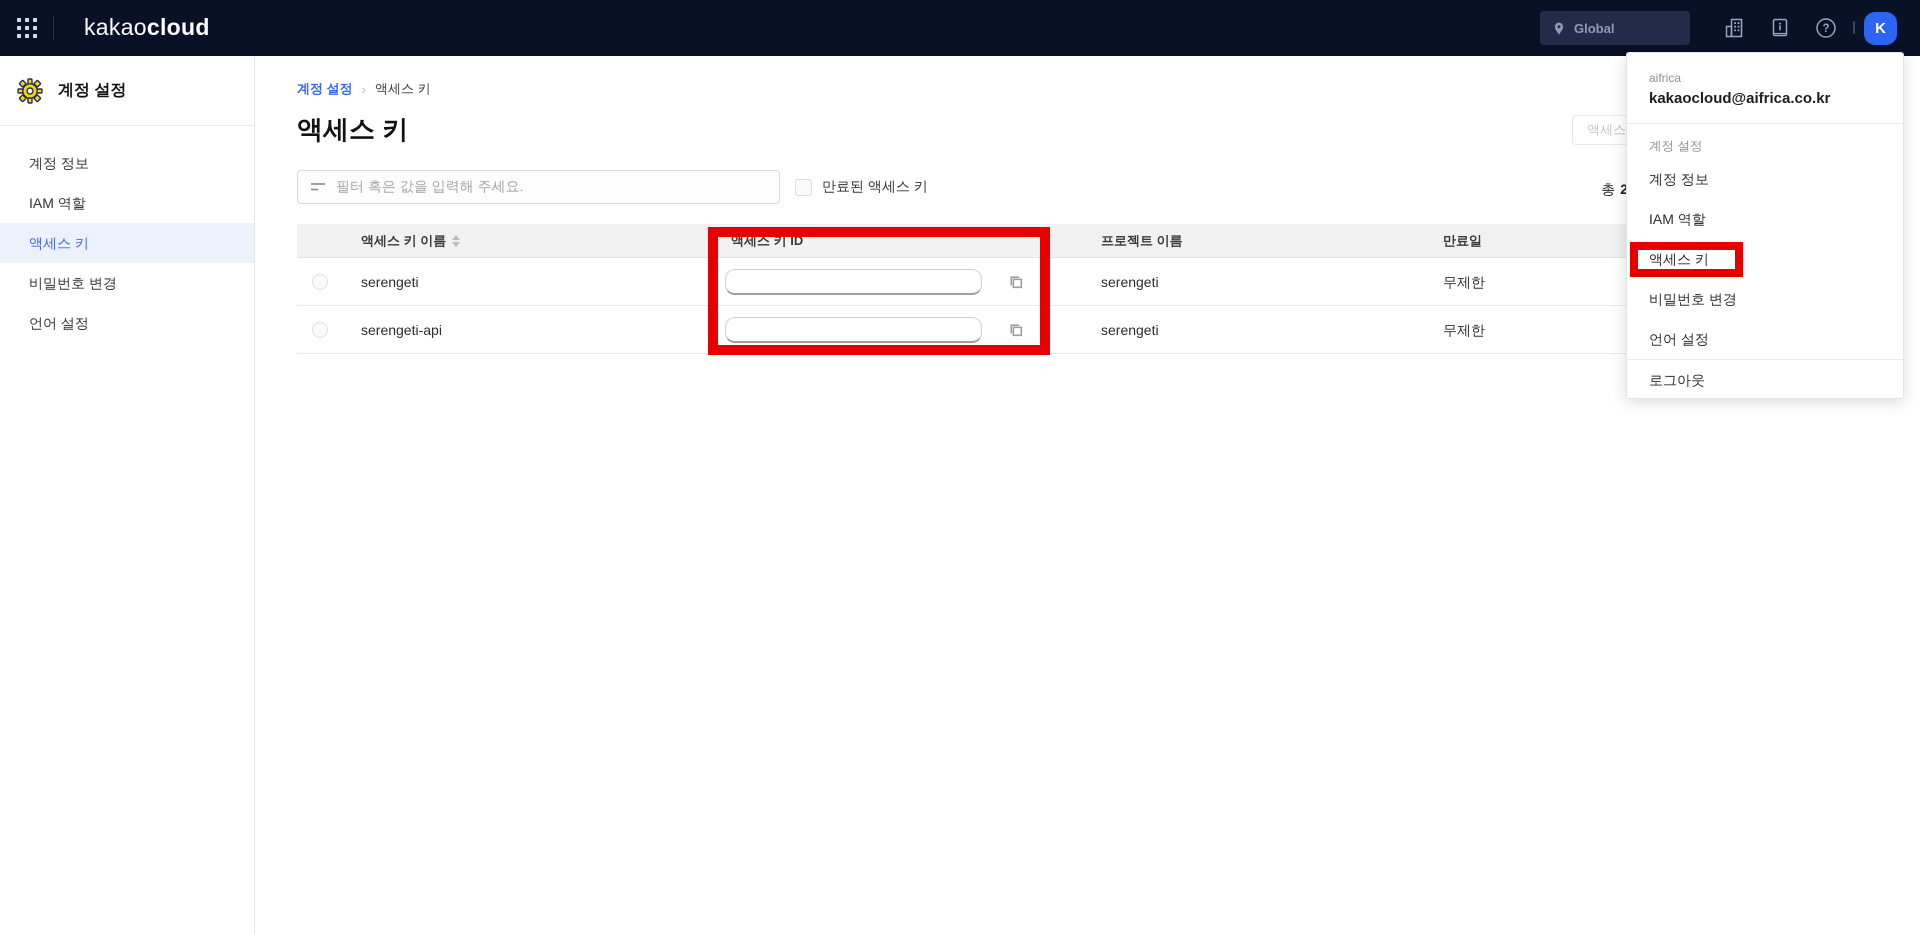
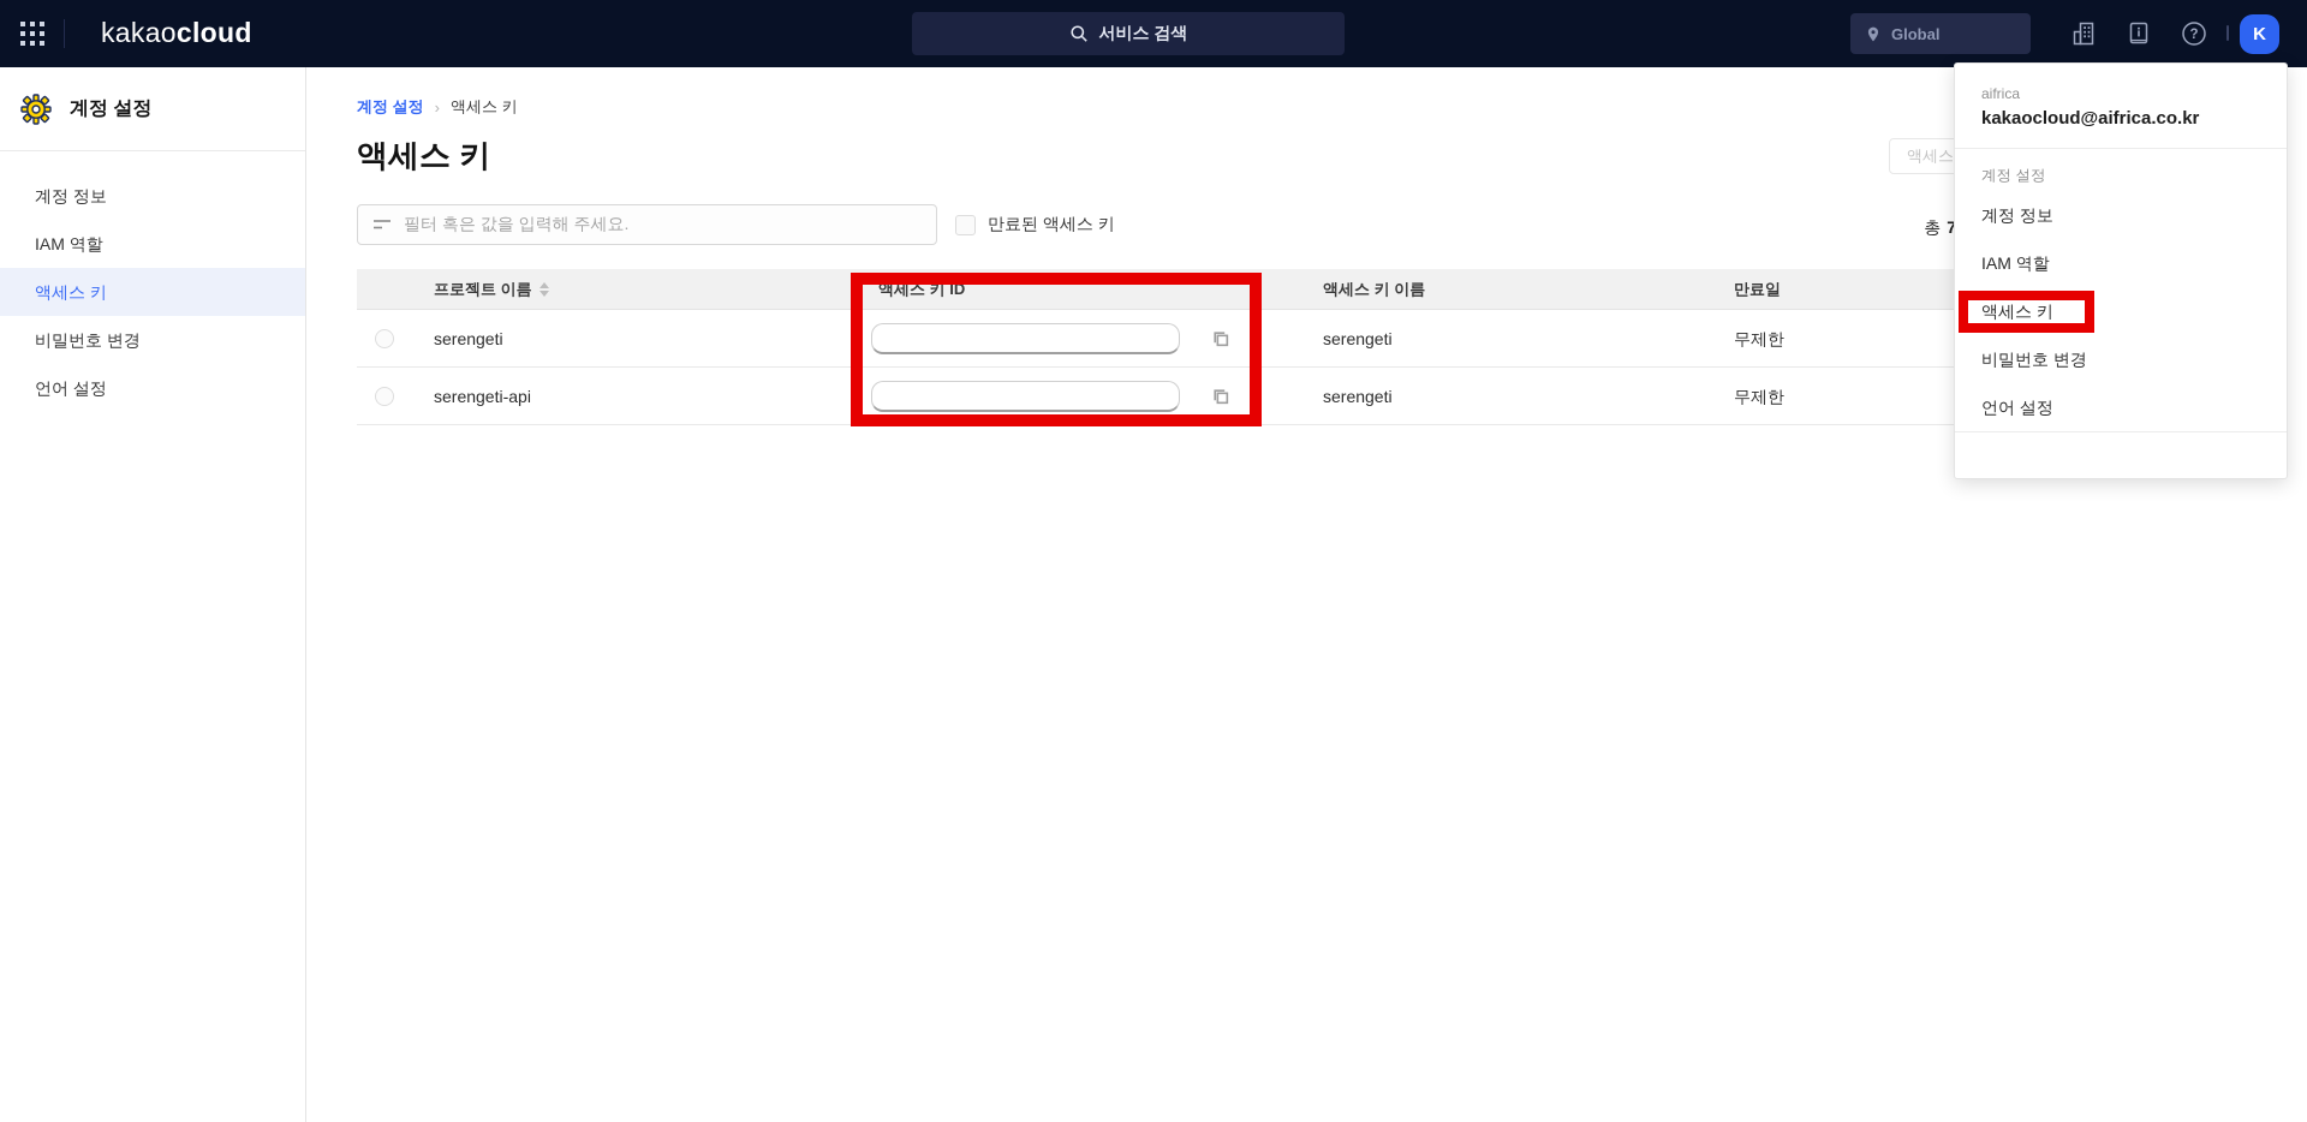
  kakaocloud
+ 서비스 검색
  Global
  ?
  K
  계정 설정
  계정 정보
  IAM 역할
  액세스 키
  비밀번호 변경
  언어 설정
  계정 설정
  ›
  액세스 키
  액세스 키
  액세스
  필터 혹은 값을 입력해 주세요.
  만료된 액세스 키
- 총 2
+ 총 7
- 액세스 키 이름
+ 프로젝트 이름
  액세스 키 ID
- 프로젝트 이름
+ 액세스 키 이름
  만료일
  serengeti
  serengeti
  무제한
  serengeti-api
  serengeti
  무제한
  aifrica
  kakaocloud@aifrica.co.kr
  계정 설정
  계정 정보
  IAM 역할
  액세스 키
  비밀번호 변경
  언어 설정
- 로그아웃
